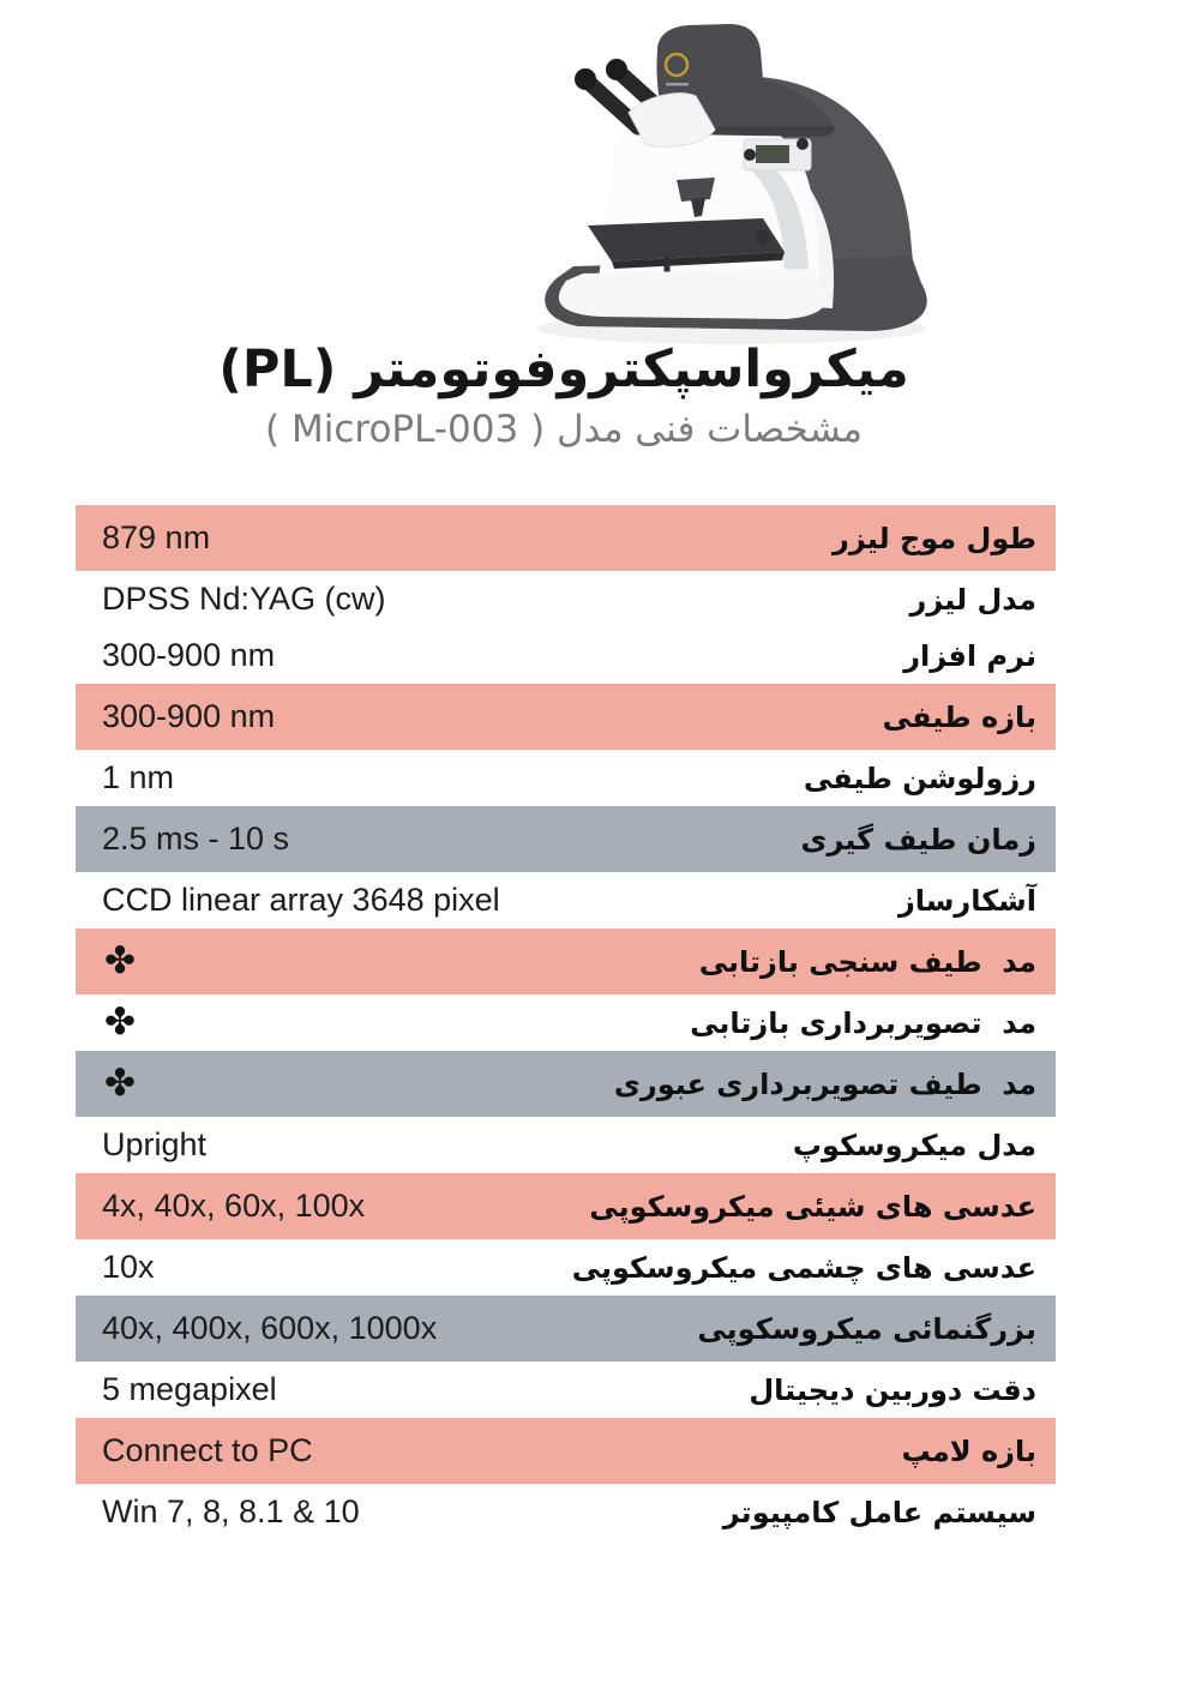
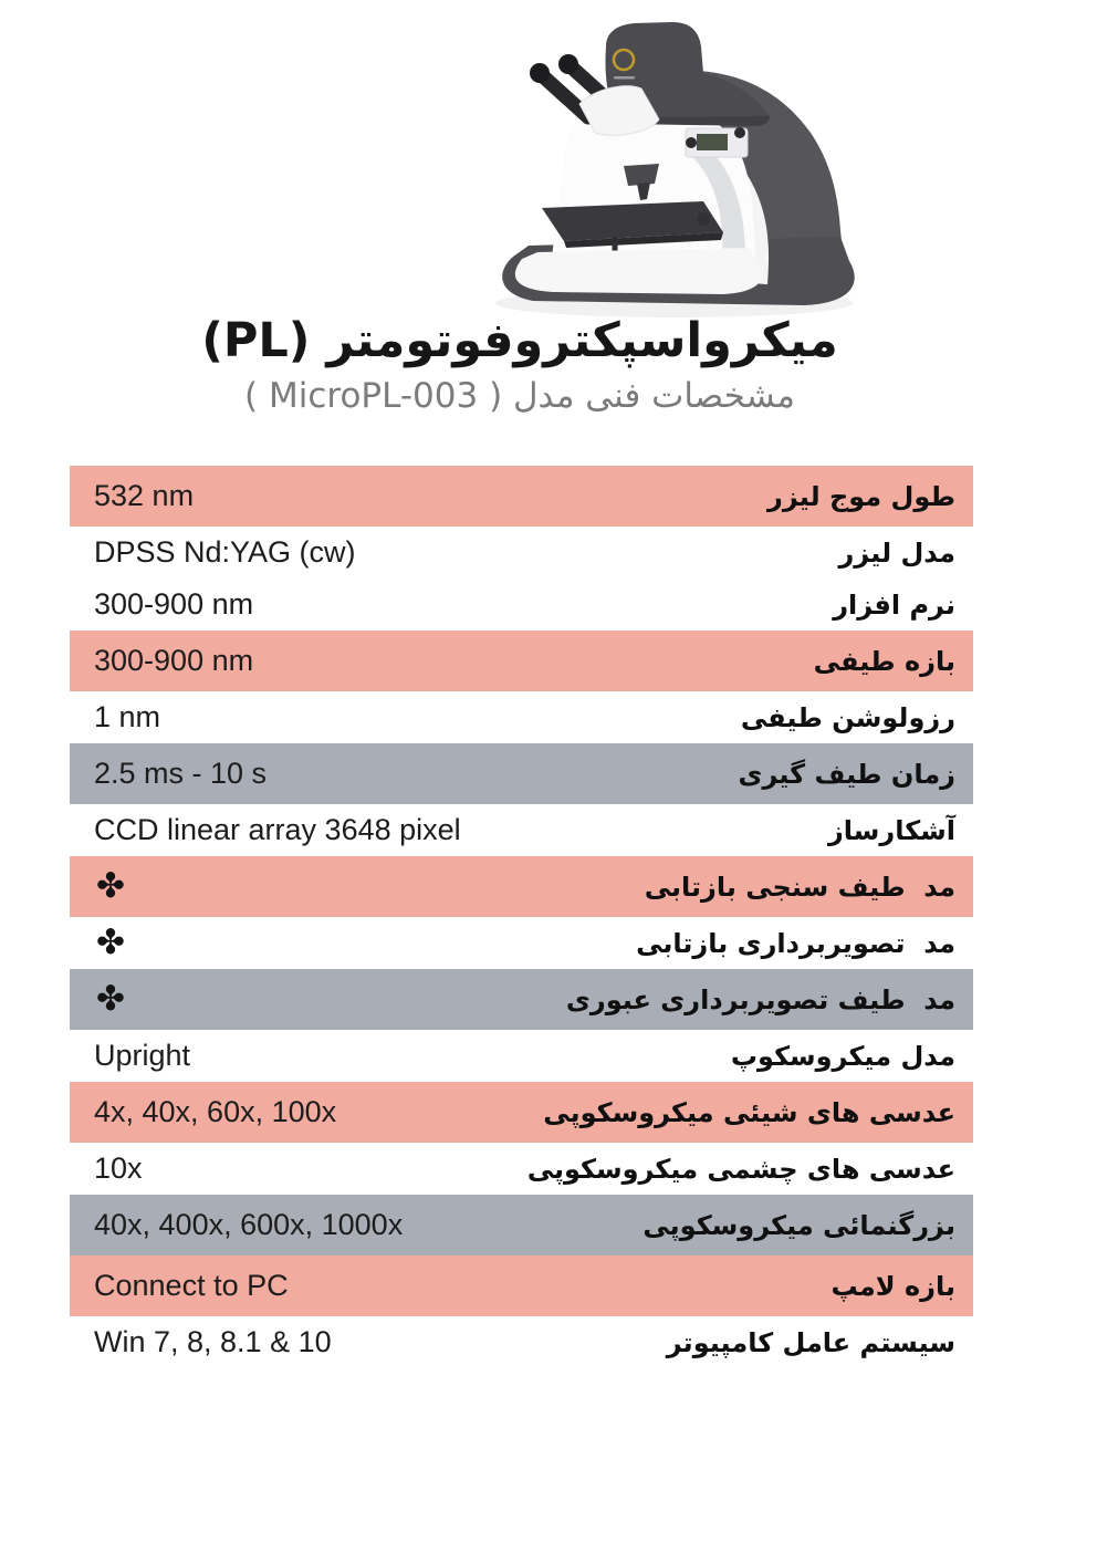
  میکرواسپکتروفوتومتر (PL)
  مشخصات فنی مدل ( MicroPL-003 )
- 879 nm
+ 532 nm
  طول موج لیزر
  DPSS Nd:YAG (cw)
  مدل لیزر
  300-900 nm
  نرم افزار
  300-900 nm
  بازه طیفی
  1 nm
  رزولوشن طیفی
  2.5 ms - 10 s
  زمان طیف گیری
  CCD linear array 3648 pixel
  آشکارساز
  ✤
  مد طیف سنجی بازتابی
  ✤
  مد تصویربرداری بازتابی
  ✤
  مد طیف تصویربرداری عبوری
  Upright
  مدل میکروسکوپ
  4x, 40x, 60x, 100x
  عدسی های شیئی میکروسکوپی
  10x
  عدسی های چشمی میکروسکوپی
  40x, 400x, 600x, 1000x
  بزرگنمائی میکروسکوپی
- 5 megapixel
- دقت دوربین دیجیتال
  Connect to PC
  بازه لامپ
  Win 7, 8, 8.1 & 10
  سیستم عامل کامپیوتر
